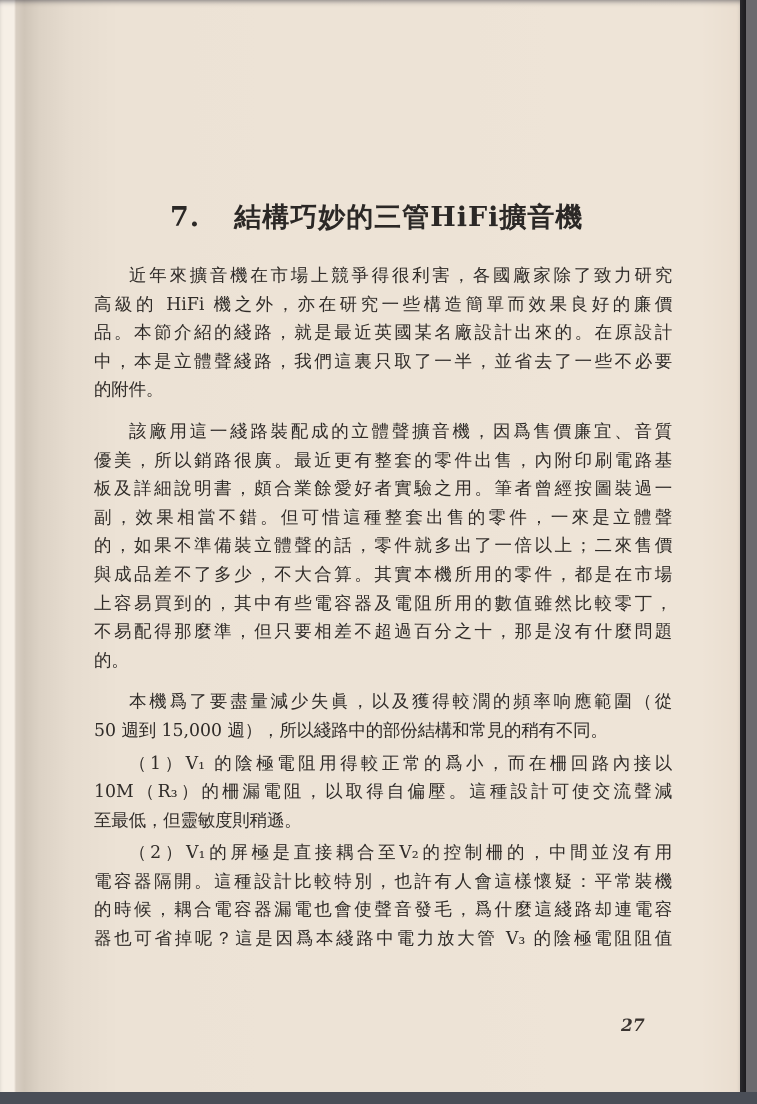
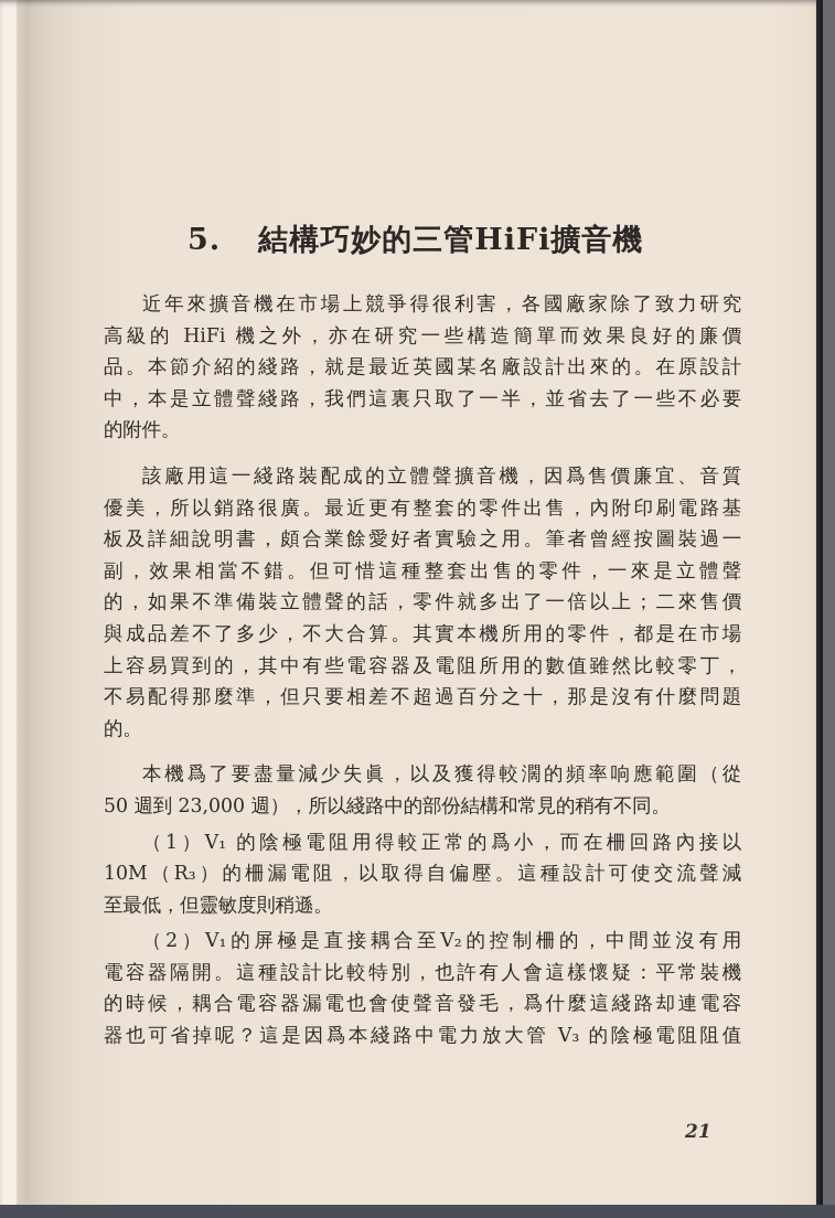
- 7. 結構巧妙的三管HiFi擴音機
+ 5. 結構巧妙的三管HiFi擴音機
  近年來擴音機在市場上競爭得很利害，各國廠家除了致力研究
  高級的 HiFi 機之外，亦在研究一些構造簡單而效果良好的廉價
  品。本節介紹的綫路，就是最近英國某名廠設計出來的。在原設計
  中，本是立體聲綫路，我們這裏只取了一半，並省去了一些不必要
  的附件。
  該廠用這一綫路裝配成的立體聲擴音機，因爲售價廉宜、音質
  優美，所以銷路很廣。最近更有整套的零件出售，內附印刷電路基
  板及詳細說明書，頗合業餘愛好者實驗之用。筆者曾經按圖裝過一
  副，效果相當不錯。但可惜這種整套出售的零件，一來是立體聲
  的，如果不準備裝立體聲的話，零件就多出了一倍以上；二來售價
  與成品差不了多少，不大合算。其實本機所用的零件，都是在市場
  上容易買到的，其中有些電容器及電阻所用的數值雖然比較零丁，
  不易配得那麼準，但只要相差不超過百分之十，那是沒有什麼問題
  的。
  本機爲了要盡量減少失眞，以及獲得較濶的頻率响應範圍（從
- 50 週到 15,000 週），所以綫路中的部份結構和常見的稍有不同。
+ 50 週到 23,000 週），所以綫路中的部份結構和常見的稍有不同。
  （1）V₁ 的陰極電阻用得較正常的爲小，而在柵回路內接以
  10M（R₃）的柵漏電阻，以取得自偏壓。這種設計可使交流聲減
  至最低，但靈敏度則稍遜。
  （2）V₁的屏極是直接耦合至V₂的控制柵的，中間並沒有用
  電容器隔開。這種設計比較特別，也許有人會這樣懷疑：平常裝機
  的時候，耦合電容器漏電也會使聲音發毛，爲什麼這綫路却連電容
  器也可省掉呢？這是因爲本綫路中電力放大管 V₃ 的陰極電阻阻值
- 27
+ 21
